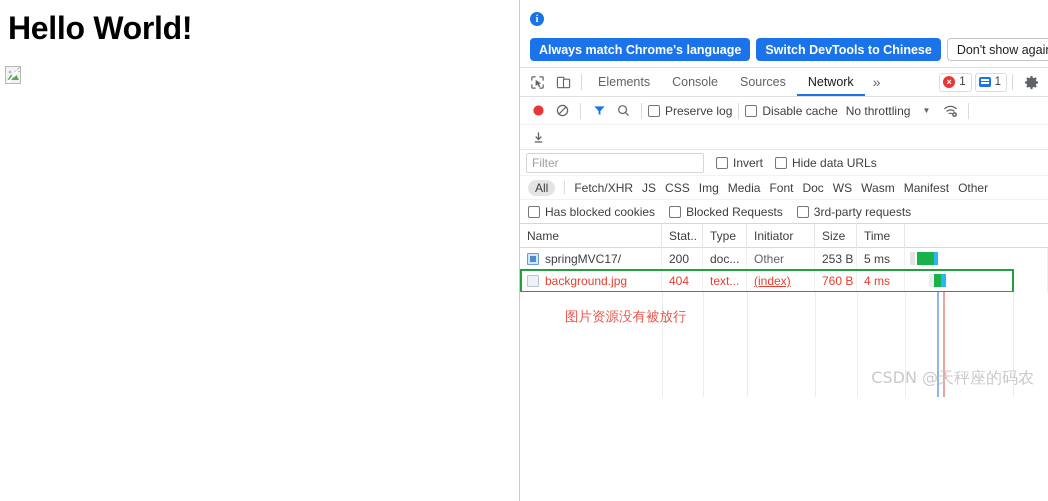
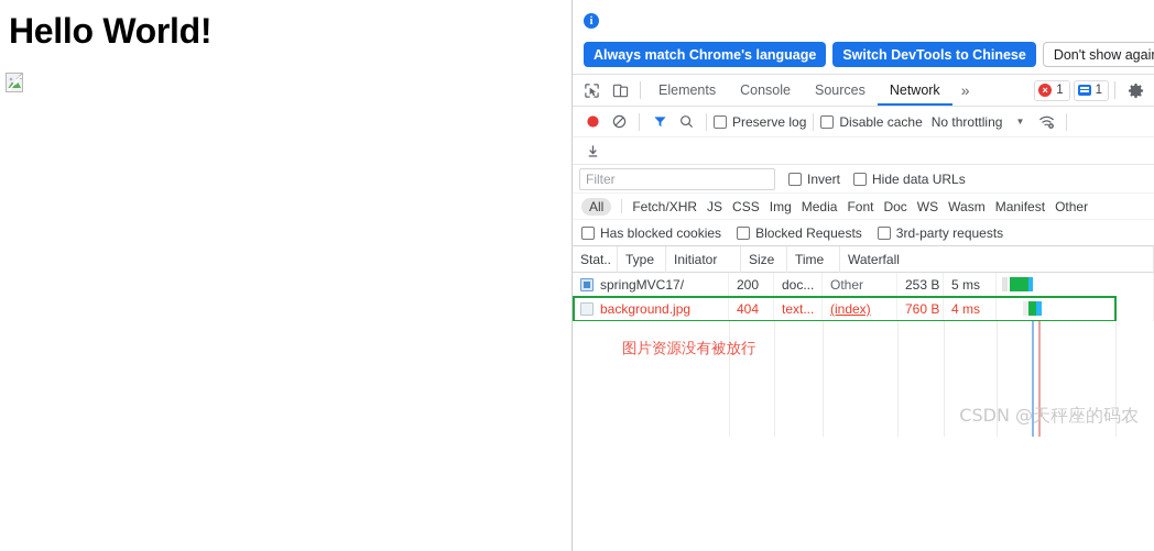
  Hello World!
  i
  Always match Chrome's language
  Switch DevTools to Chinese
  Don't show agai
  Elements
  Console
  Sources
  Network
  »
  ×
  1
  1
  Preserve log
  Disable cache
  No throttling
  ▼
  Filter
  Invert
  Hide data URLs
  All
  Fetch/XHR
  JS
  CSS
  Img
  Media
  Font
  Doc
  WS
  Wasm
  Manifest
  Other
  Has blocked cookies
  Blocked Requests
  3rd-party requests
- Name
  Stat..
  Type
  Initiator
  Size
  Time
+ Waterfall
  springMVC17/
  200
  doc...
  Other
  253 B
  5 ms
  background.jpg
  404
  text...
  (index)
  760 B
  4 ms
  图片资源没有被放行
  CSDN @天秤座的码农
